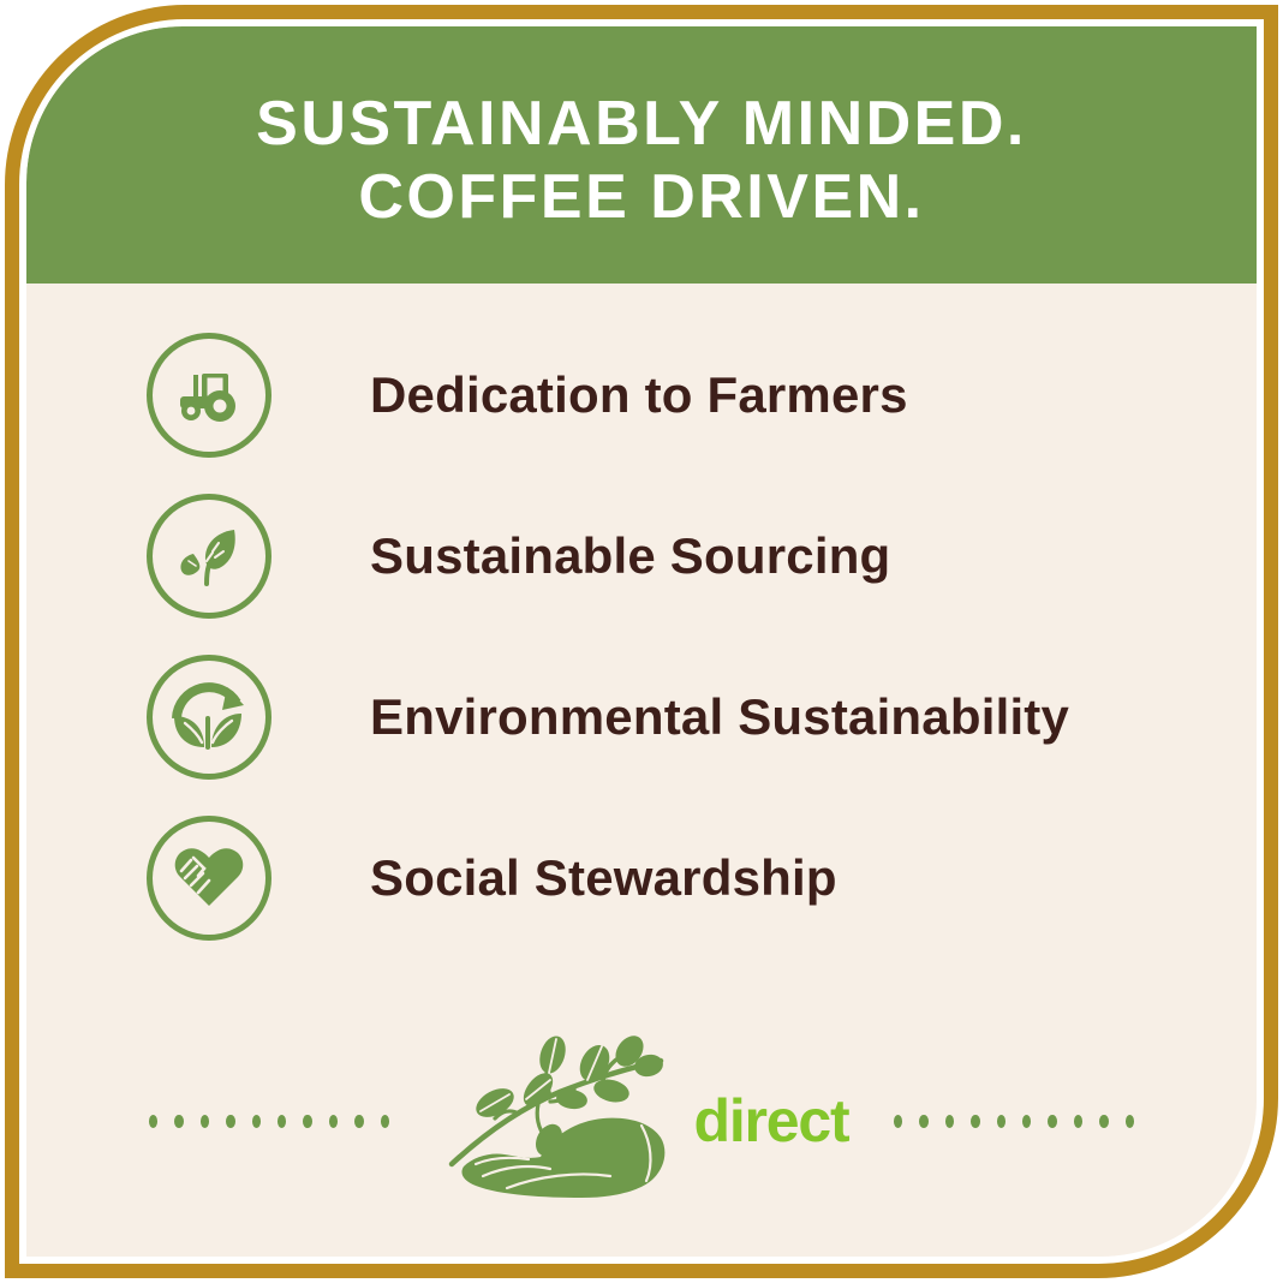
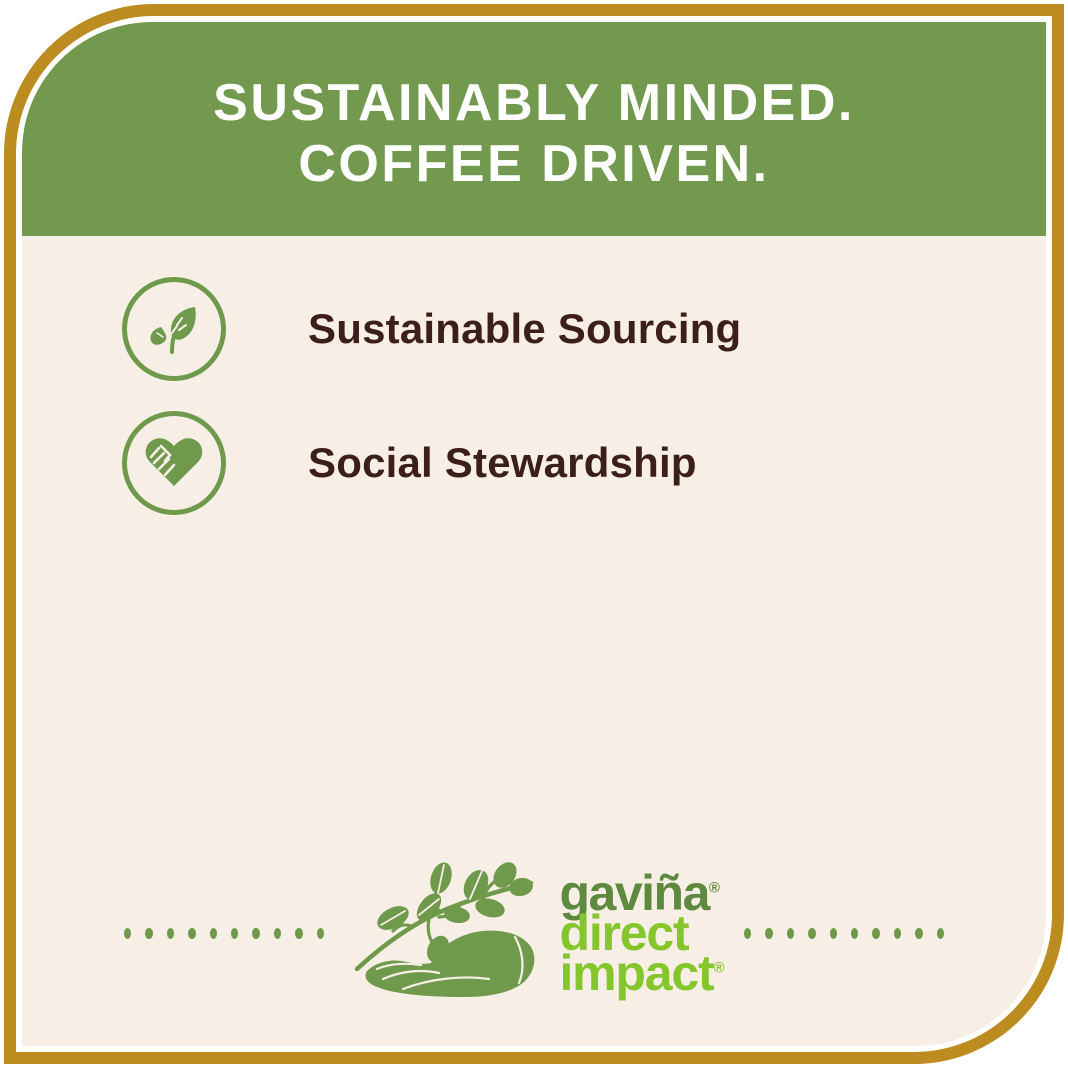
  SUSTAINABLY MINDED.
  COFFEE DRIVEN.
- Dedication to Farmers
  Sustainable Sourcing
- Environmental Sustainability
  Social Stewardship
+ gaviña®
  direct
+ impact®
